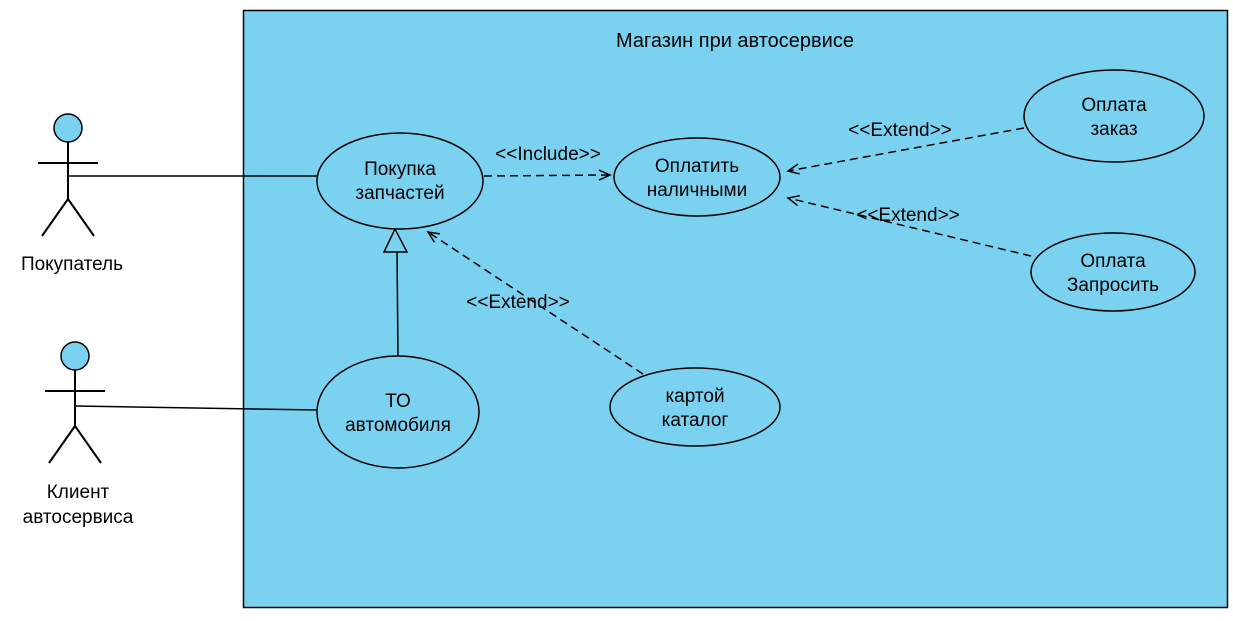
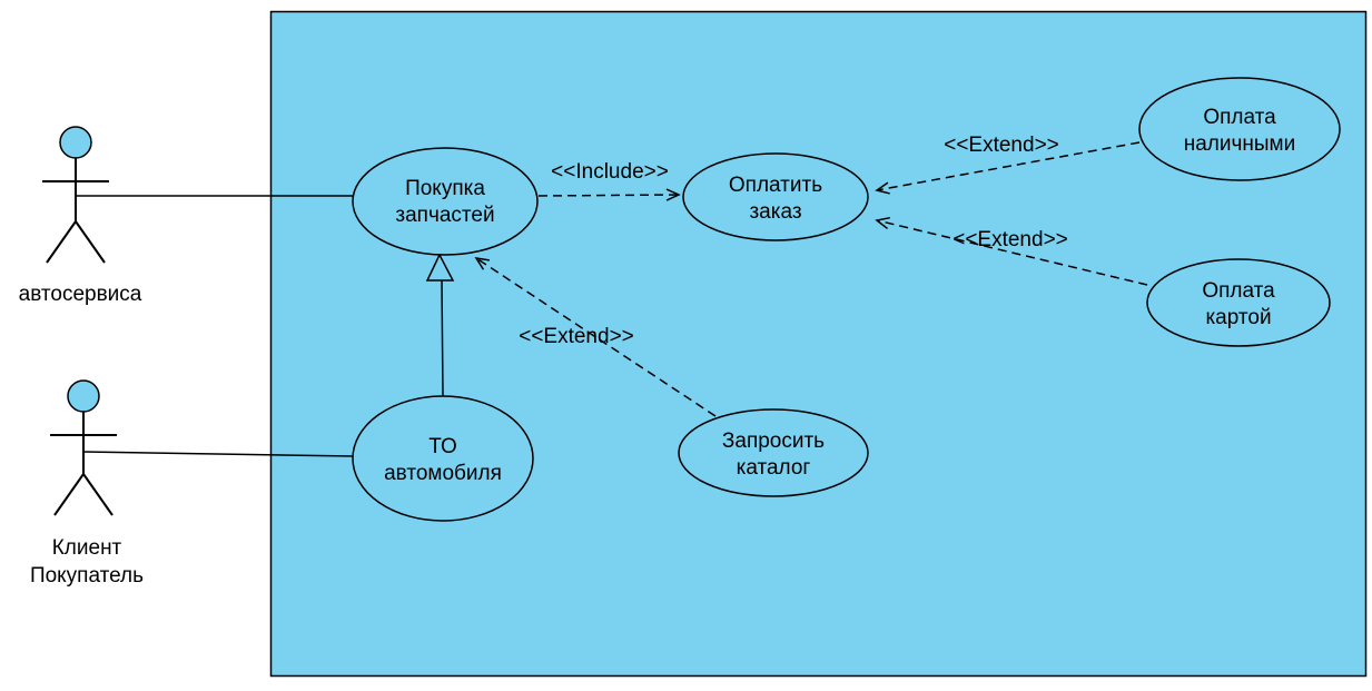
- Магазин при автосервисе
- Покупатель
+ автосервиса
  Клиент
- автосервиса
+ Покупатель
  <<Include>>
  <<Extend>>
  <<Extend>>
  <<Extend>>
  Покупка
  запчастей
  Оплатить
- наличными
+ заказ
  Оплата
- заказ
+ наличными
  Оплата
- Запросить
+ картой
  ТО
  автомобиля
- картой
+ Запросить
  каталог
